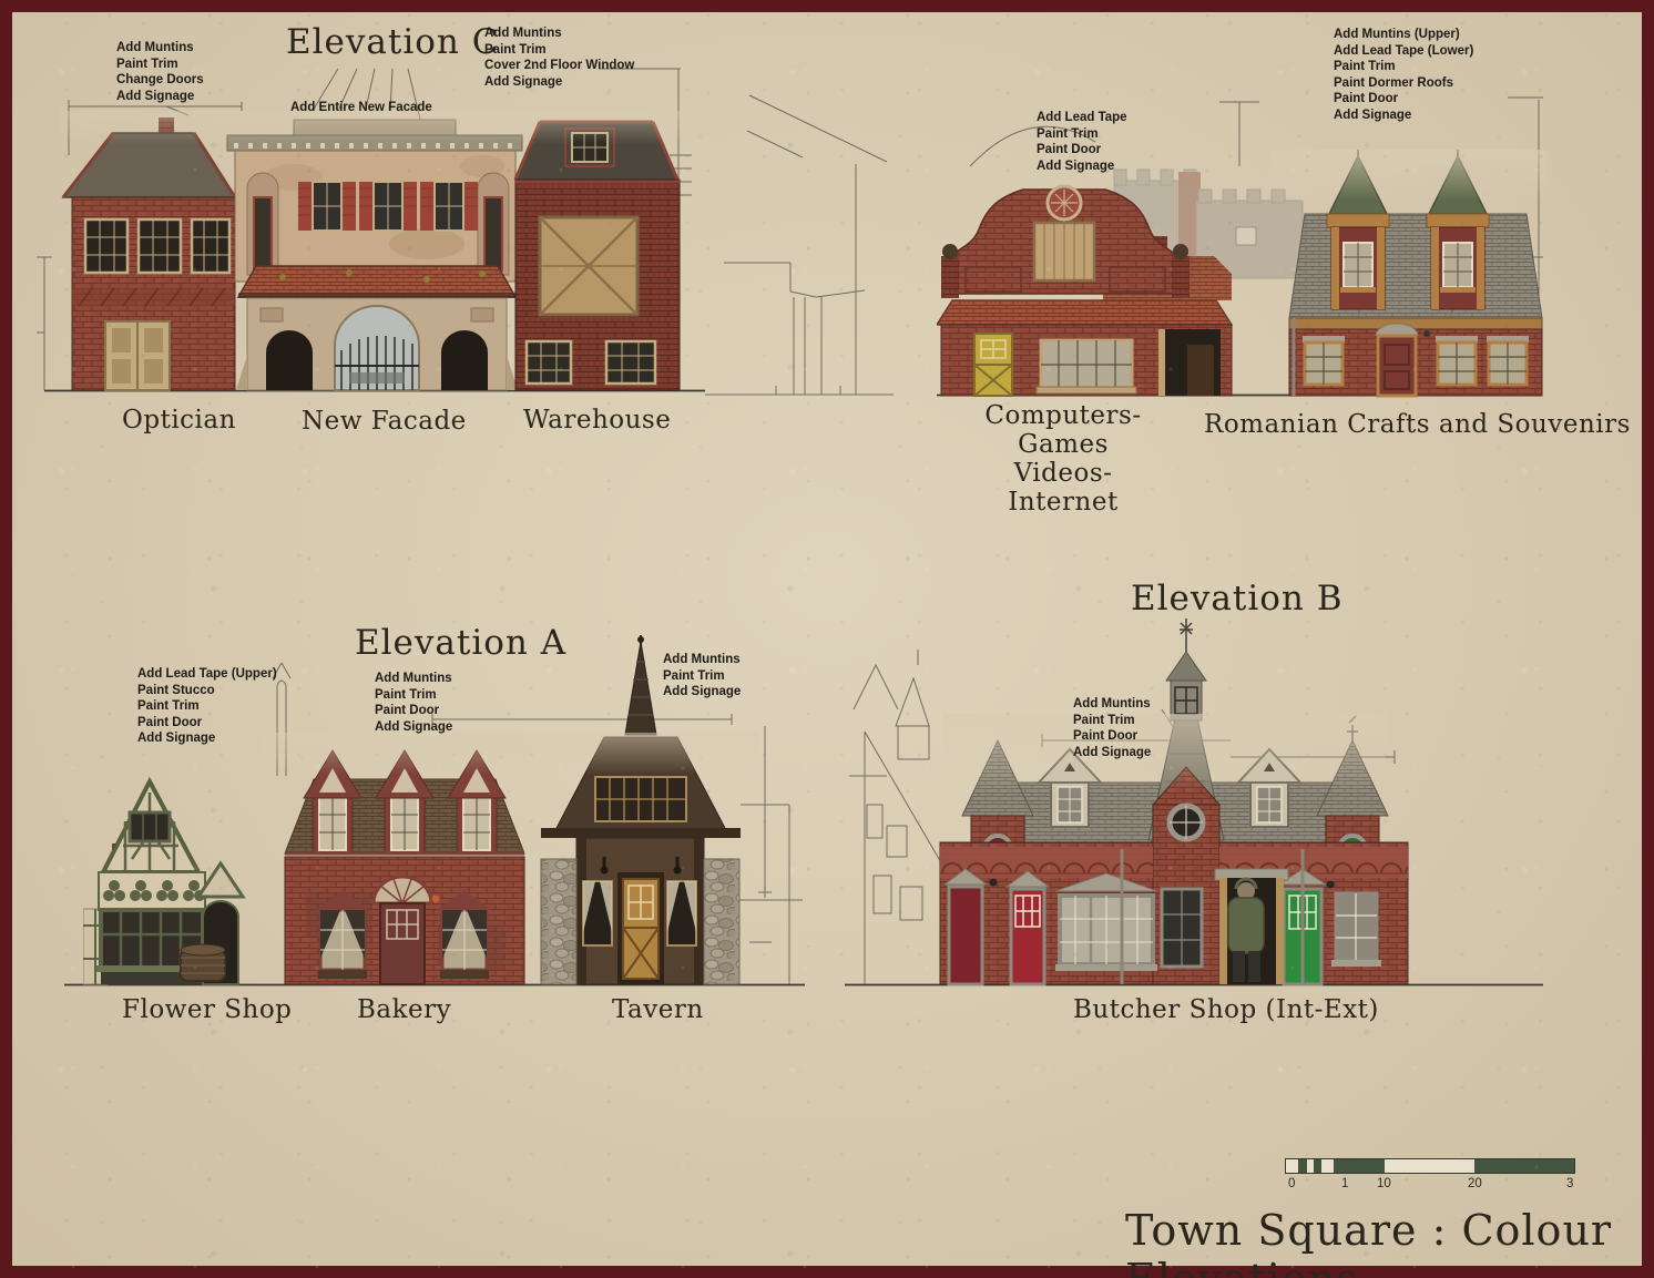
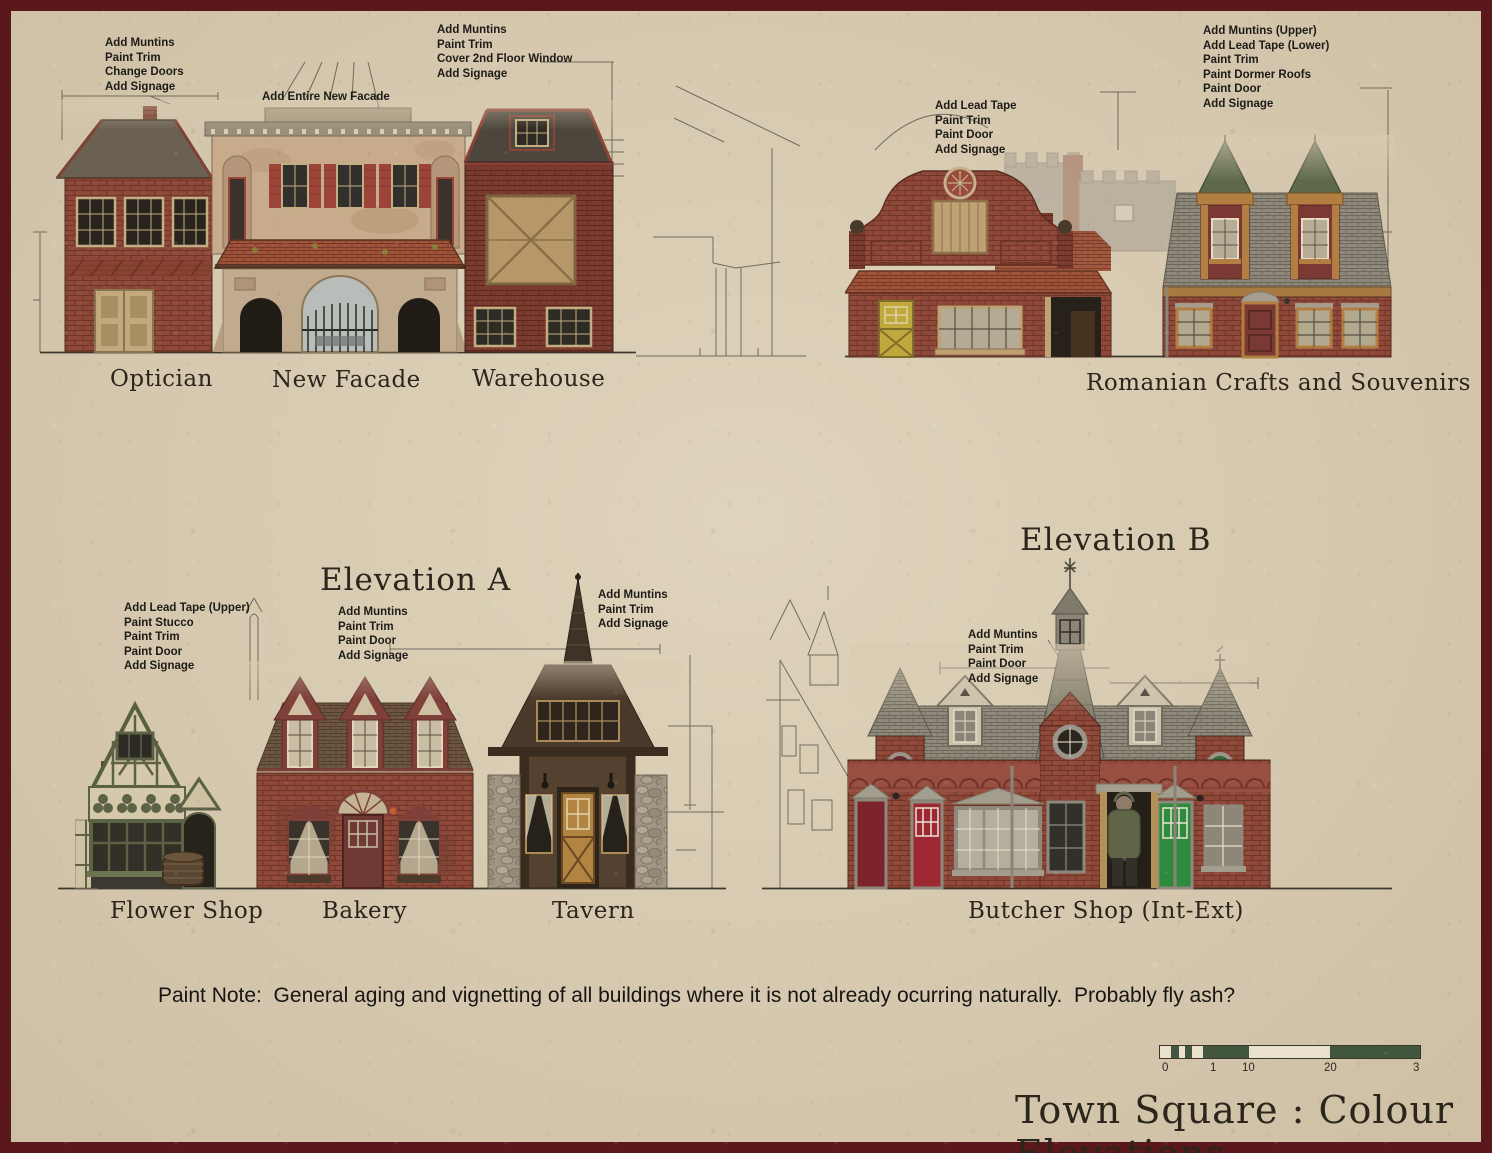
- Elevation C
  Elevation A
  Elevation B
  Add Muntins
  Paint Trim
  Change Doors
  Add Signage
  Add Entire New Facade
  Add Muntins
  Paint Trim
  Cover 2nd Floor Window
  Add Signage
  Add Lead Tape
  Paint Trim
  Paint Door
  Add Signage
  Add Muntins (Upper)
  Add Lead Tape (Lower)
  Paint Trim
  Paint Dormer Roofs
  Paint Door
  Add Signage
  Add Lead Tape (Upper)
  Paint Stucco
  Paint Trim
  Paint Door
  Add Signage
  Add Muntins
  Paint Trim
  Paint Door
  Add Signage
  Add Muntins
  Paint Trim
  Add Signage
  Add Muntins
  Paint Trim
  Paint Door
  Add Signage
  Optician
  New Facade
  Warehouse
- Computers-Games
- Videos-Internet
  Romanian Crafts and Souvenirs
  Flower Shop
  Bakery
  Tavern
  Butcher Shop (Int-Ext)
+ Paint Note: General aging and vignetting of all buildings where it is not already ocurring naturally. Probably fly ash?
  0
  1
  10
  20
  3
